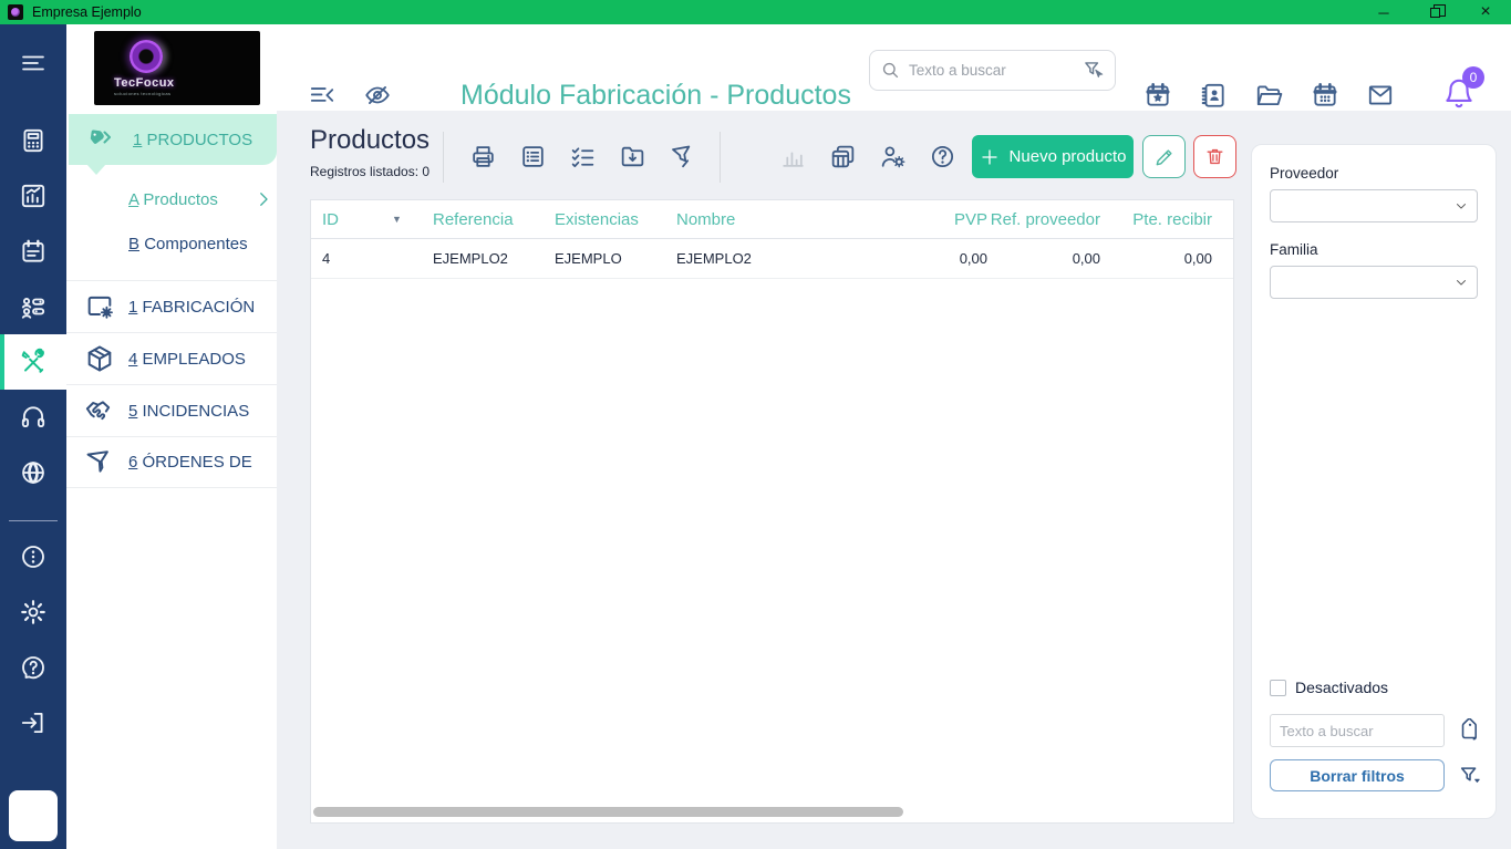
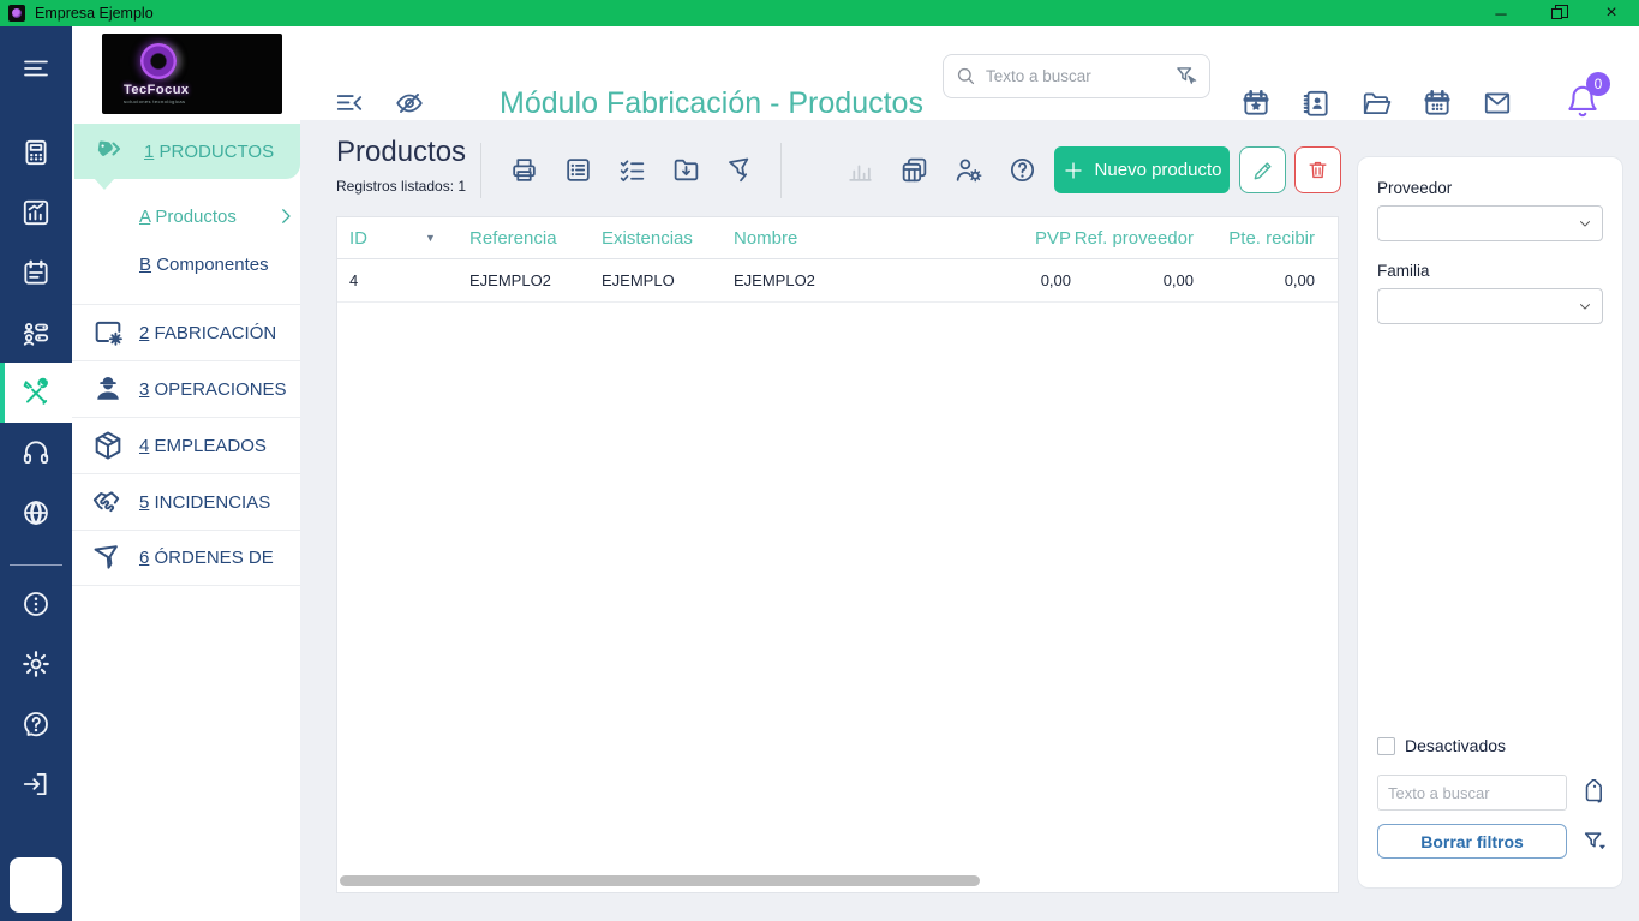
  Empresa Ejemplo
  ─
  ×
  TecFocux
  Módulo Fabricación - Productos
  Texto a buscar
  0
  1 PRODUCTOS
  A Productos
  B Componentes
- 1 FABRICACIÓN
+ 2 FABRICACIÓN
+ 3 OPERACIONES
  4 EMPLEADOS
  5 INCIDENCIAS
  6 ÓRDENES DE
  Productos
- Registros listados: 0
+ Registros listados: 1
  Nuevo producto
  ID
  ▼
  Referencia
  Existencias
  Nombre
  PVP
  Ref. proveedor
  Pte. recibir
  4
  EJEMPLO2
  EJEMPLO
  EJEMPLO2
  0,00
  0,00
  0,00
  Proveedor
  Familia
  Desactivados
  Texto a buscar
  Borrar filtros
